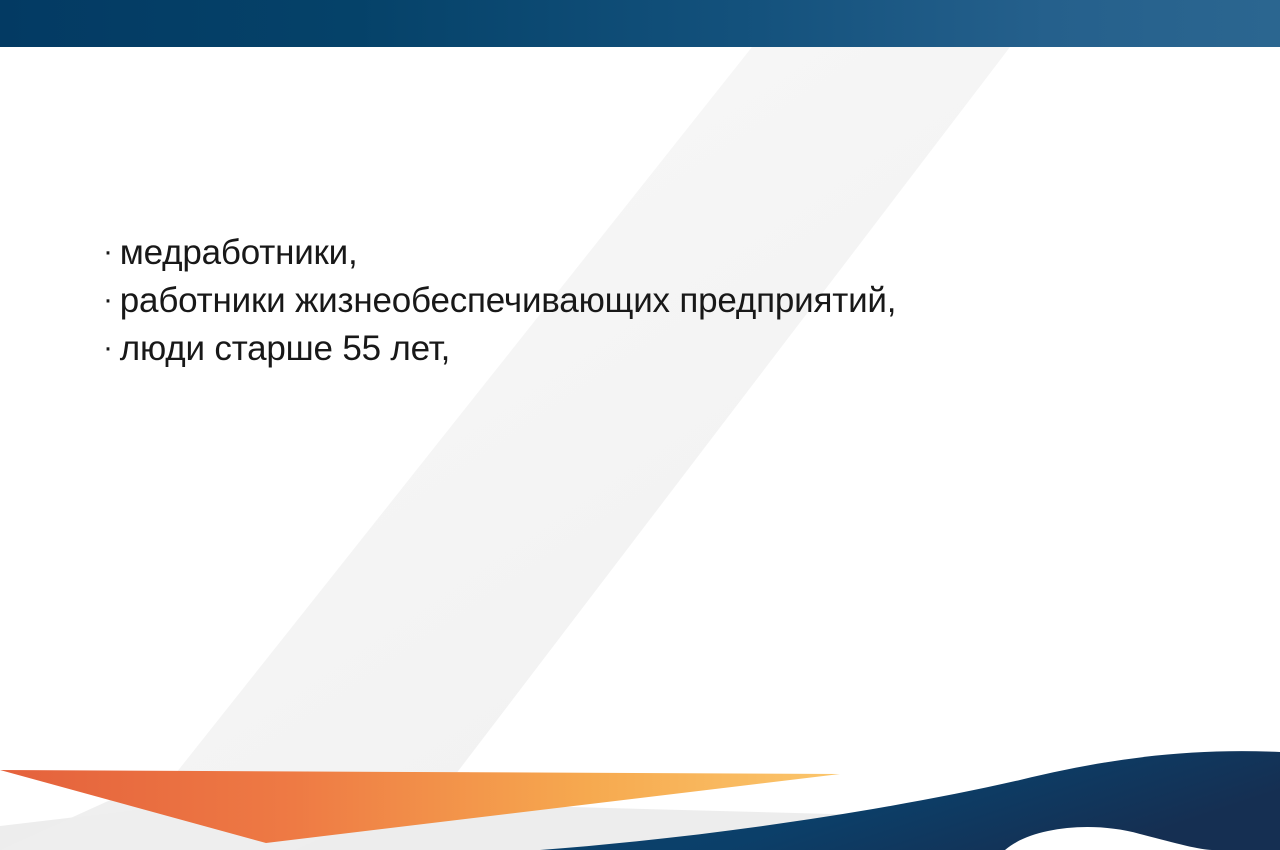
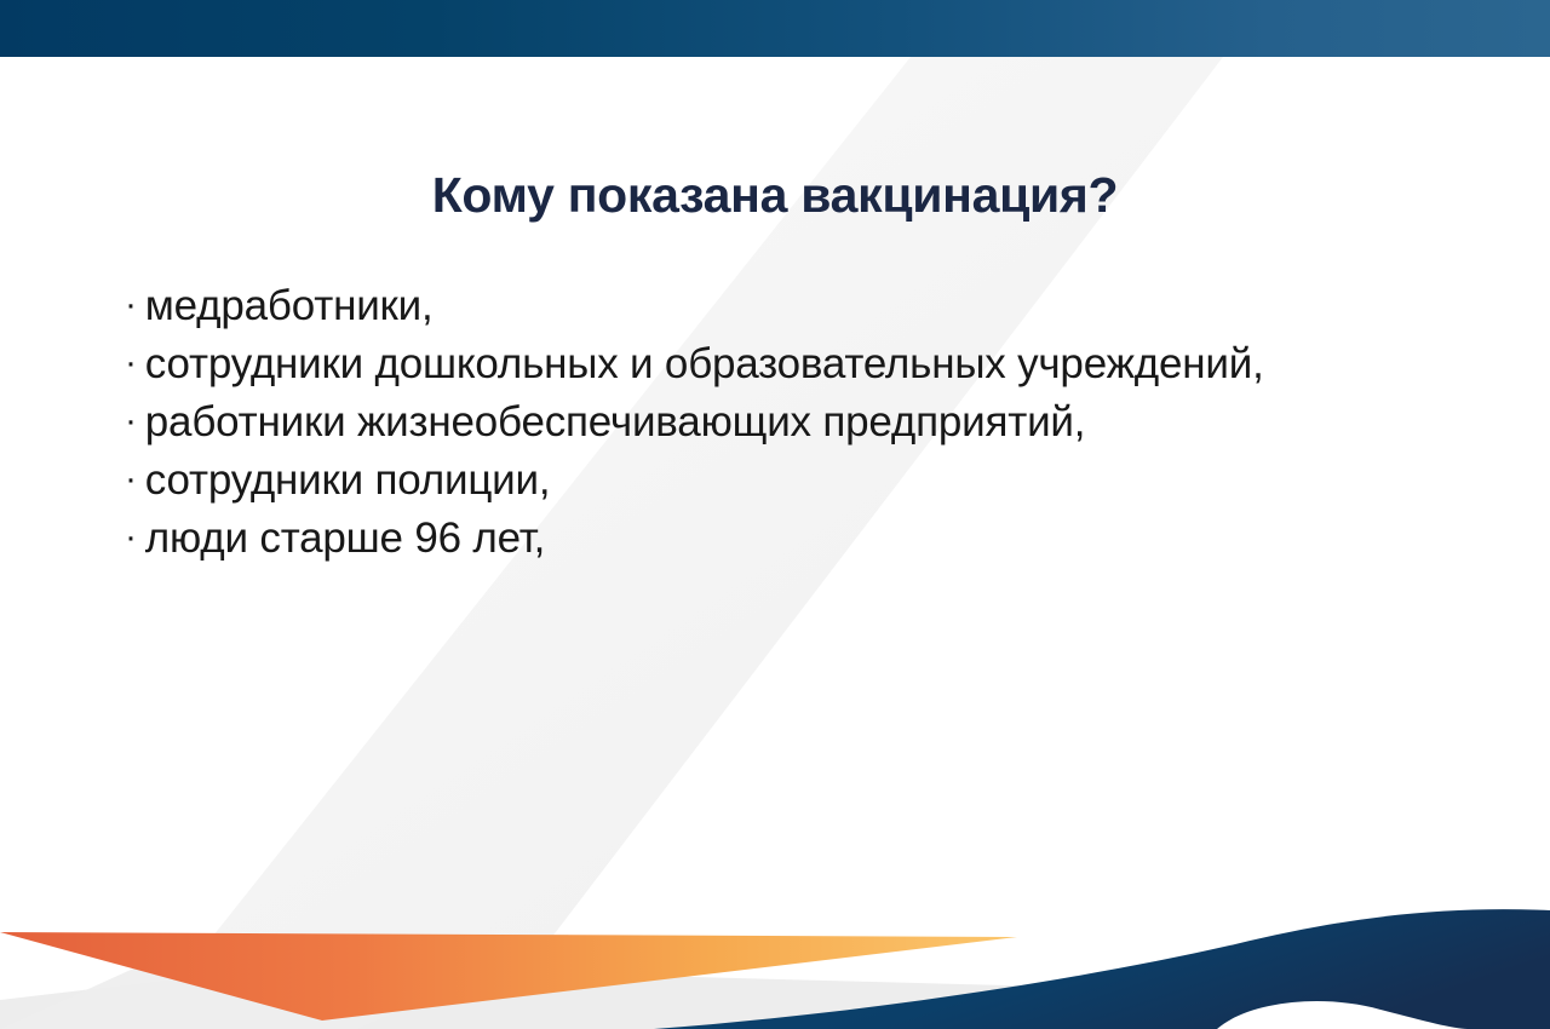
+ Кому показана вакцинация?
  · медработники,
+ · сотрудники дошкольных и образовательных учреждений,
  · работники жизнеобеспечивающих предприятий,
+ · сотрудники полиции,
- · люди старше 55 лет,
+ · люди старше 96 лет,
